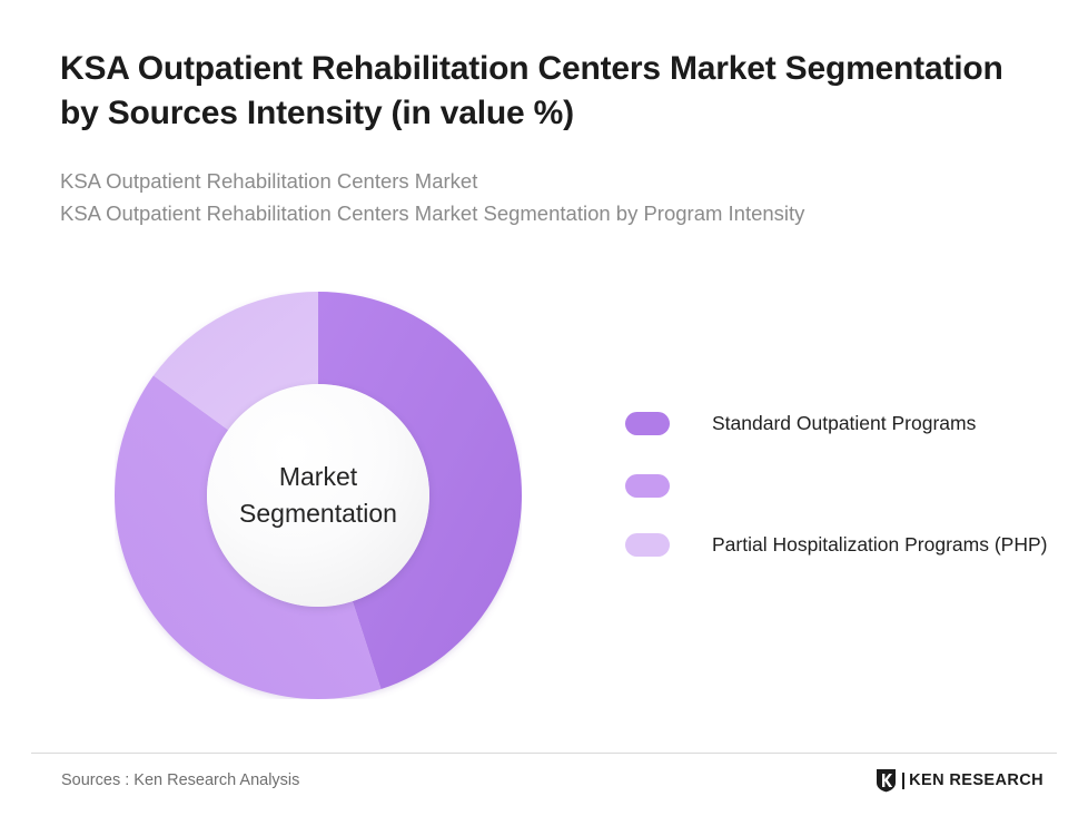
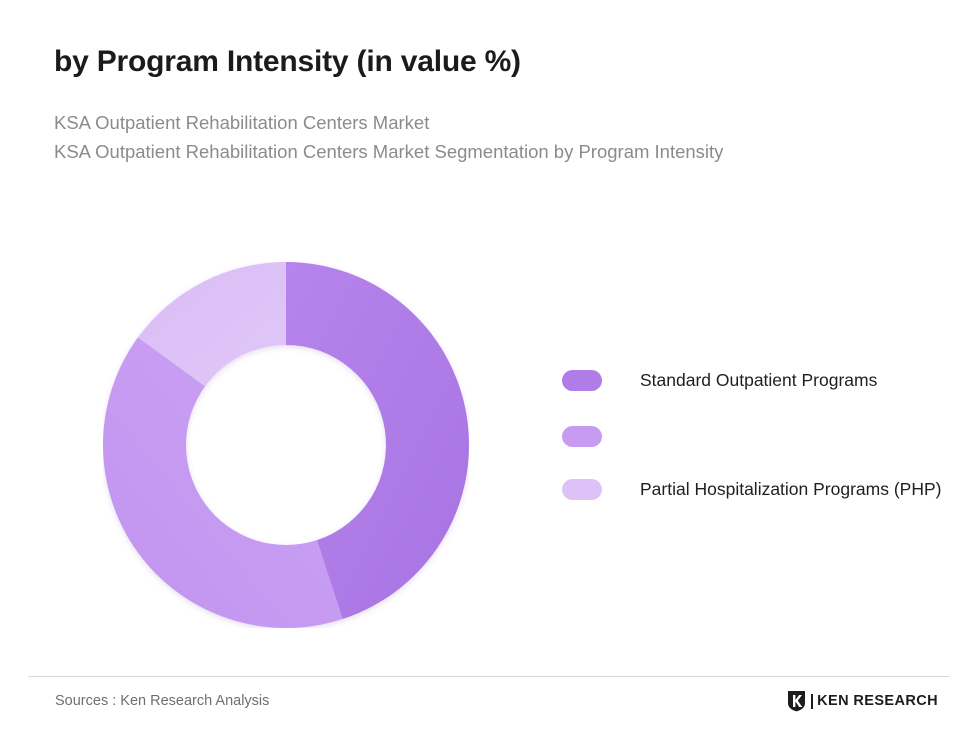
- KSA Outpatient Rehabilitation Centers Market Segmentation
- by Sources Intensity (in value %)
+ by Program Intensity (in value %)
  KSA Outpatient Rehabilitation Centers Market
  KSA Outpatient Rehabilitation Centers Market Segmentation by Program Intensity
- Market
- Segmentation
  Standard Outpatient Programs
  Partial Hospitalization Programs (PHP)
  Sources : Ken Research Analysis
  KEN RESEARCH
